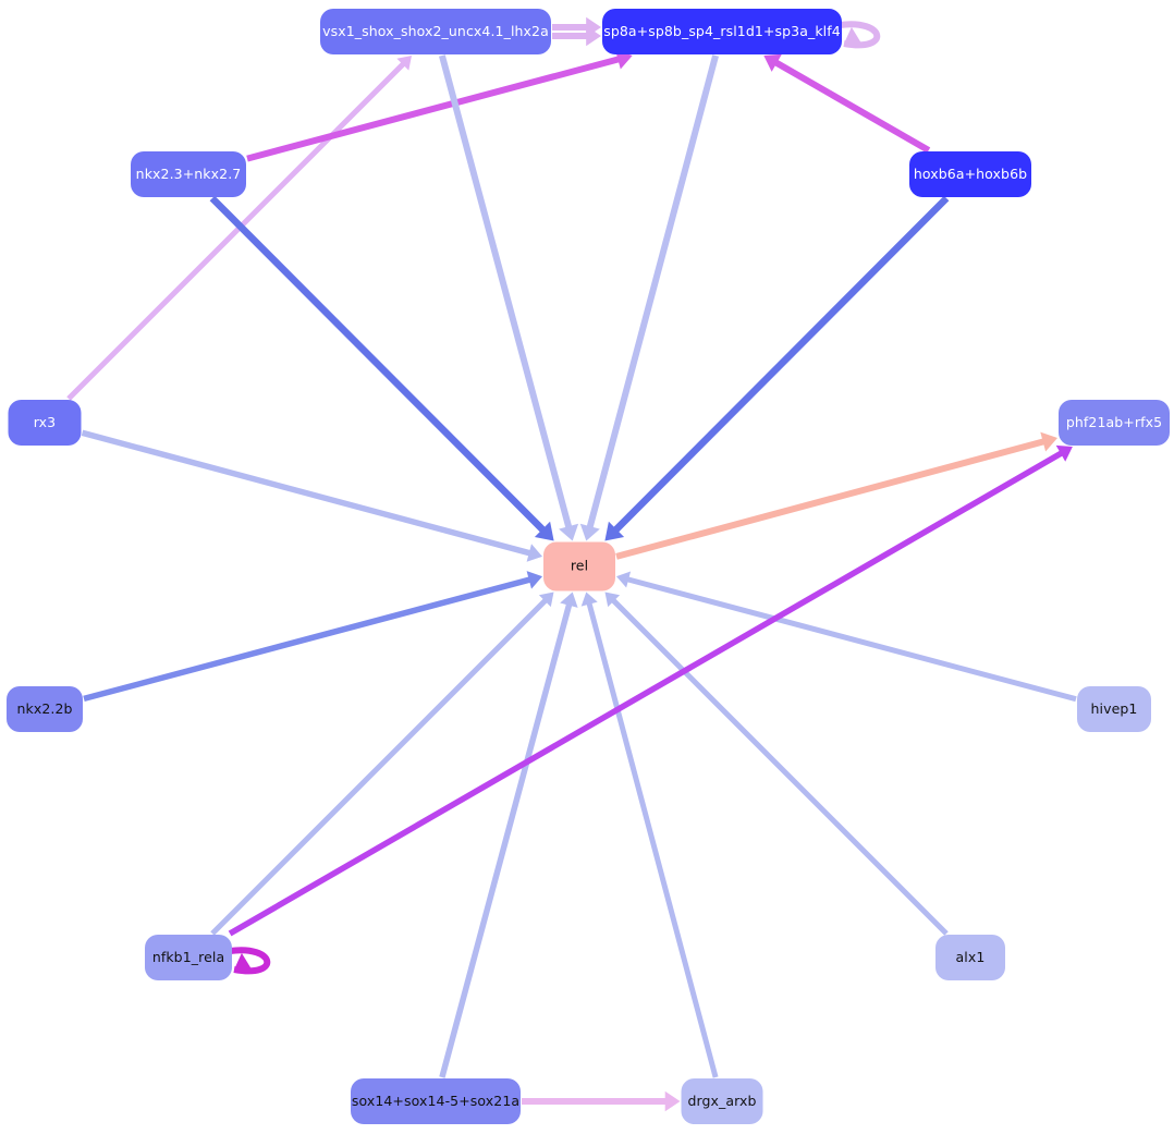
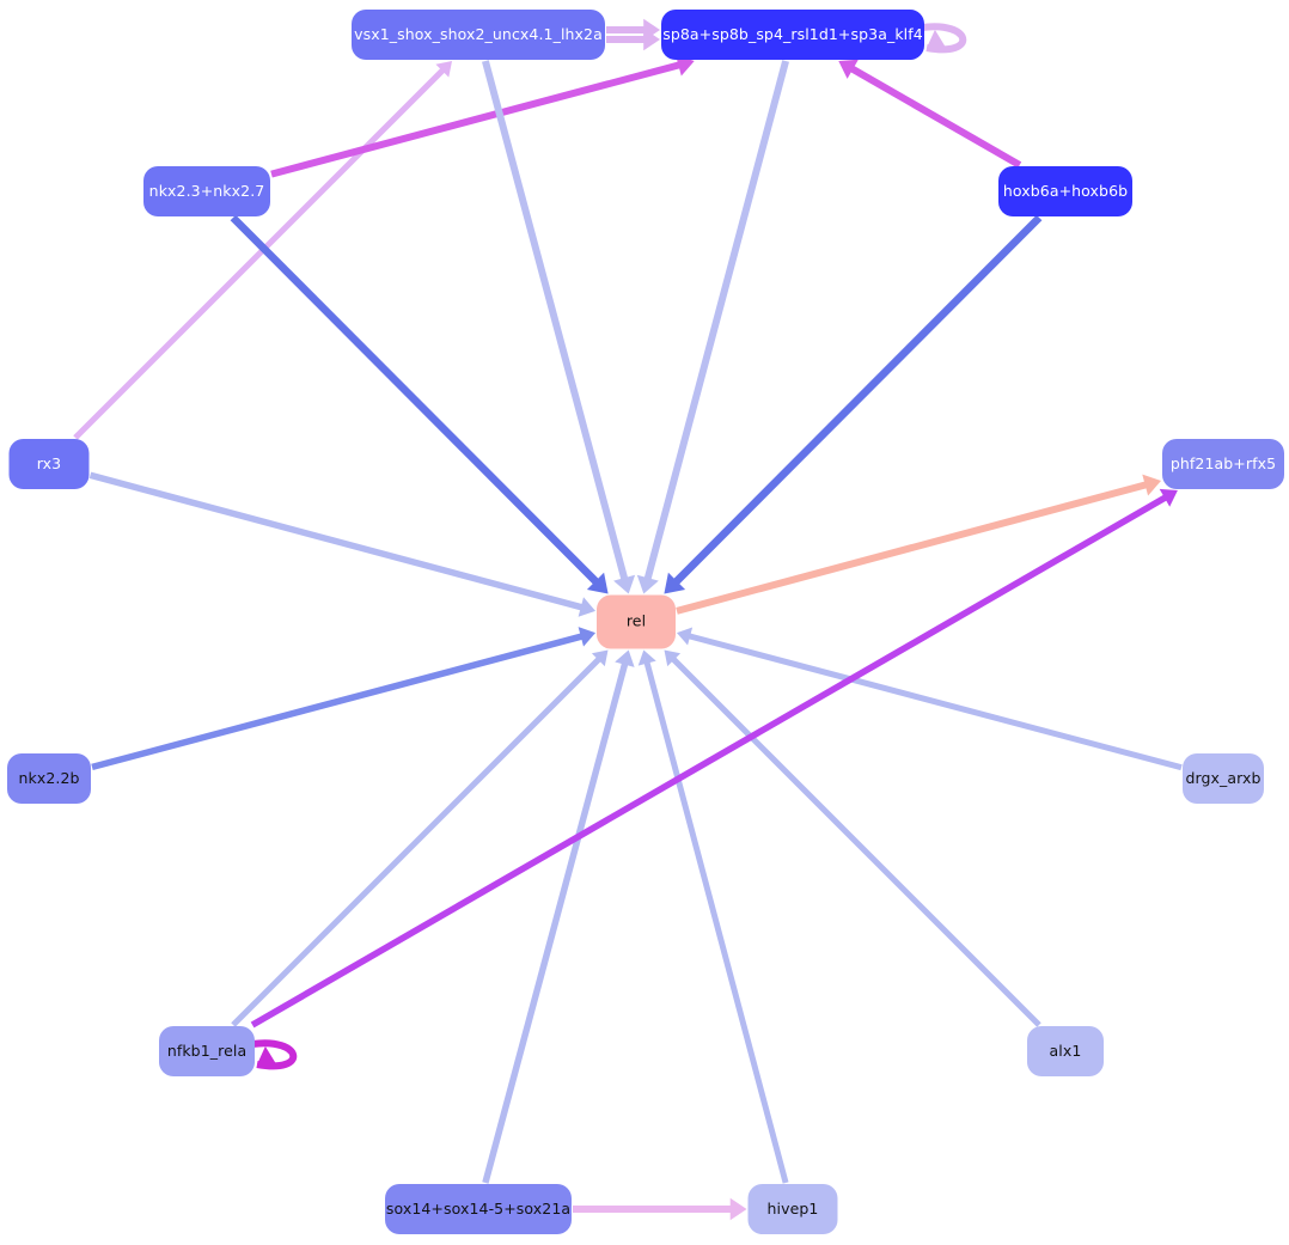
  vsx1_shox_shox2_uncx4.1_lhx2a
  sp8a+sp8b_sp4_rsl1d1+sp3a_klf4
  nkx2.3+nkx2.7
  hoxb6a+hoxb6b
  rx3
  phf21ab+rfx5
  rel
  nkx2.2b
- hivep1
+ drgx_arxb
  nfkb1_rela
  alx1
  sox14+sox14-5+sox21a
- drgx_arxb
+ hivep1
